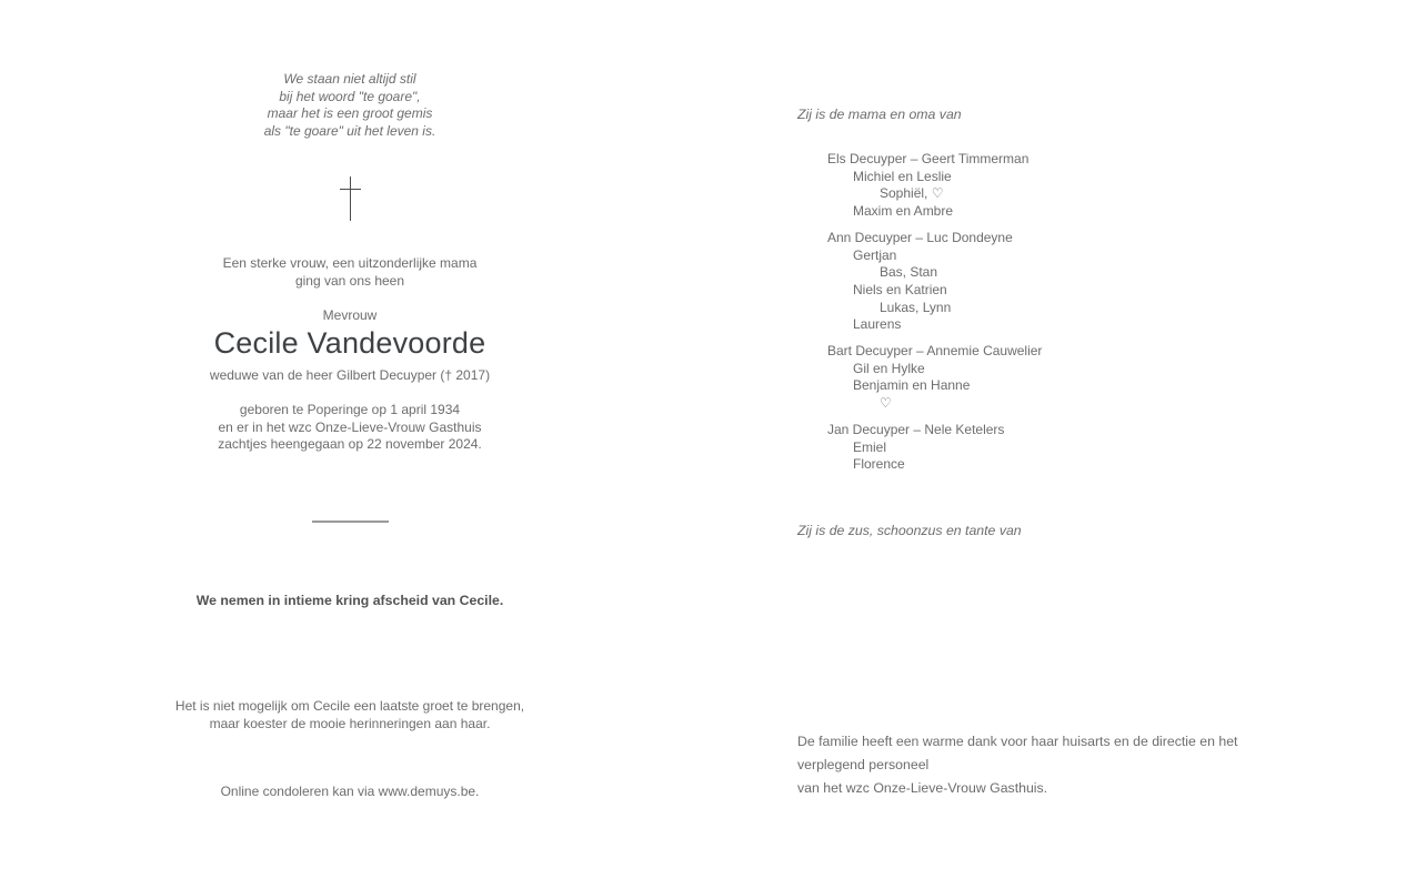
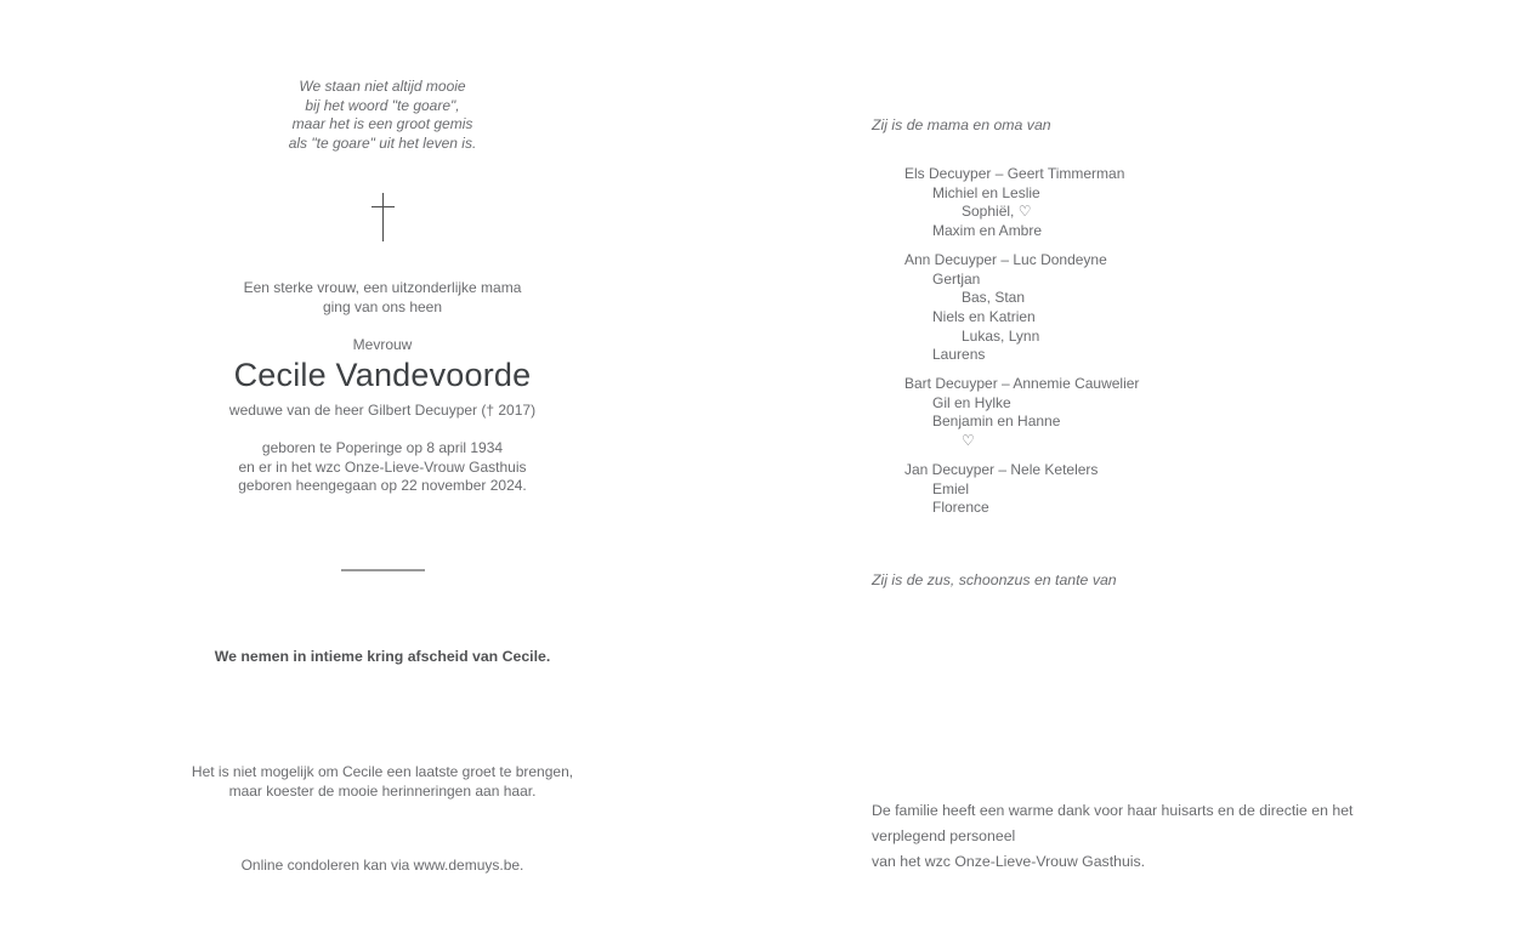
- We staan niet altijd stil
+ We staan niet altijd mooie
  bij het woord "te goare",
  maar het is een groot gemis
  als "te goare" uit het leven is.
  Een sterke vrouw, een uitzonderlijke mama
  ging van ons heen
  Mevrouw
  Cecile Vandevoorde
  weduwe van de heer Gilbert Decuyper († 2017)
- geboren te Poperinge op 1 april 1934
+ geboren te Poperinge op 8 april 1934
  en er in het wzc Onze-Lieve-Vrouw Gasthuis
- zachtjes heengegaan op 22 november 2024.
+ geboren heengegaan op 22 november 2024.
  We nemen in intieme kring afscheid van Cecile.
  Het is niet mogelijk om Cecile een laatste groet te brengen,
  maar koester de mooie herinneringen aan haar.
  Online condoleren kan via www.demuys.be.
  Zij is de mama en oma van
  Els Decuyper – Geert Timmerman
  Michiel en Leslie
  Sophiël, ♡
  Maxim en Ambre
  Ann Decuyper – Luc Dondeyne
  Gertjan
  Bas, Stan
  Niels en Katrien
  Lukas, Lynn
  Laurens
  Bart Decuyper – Annemie Cauwelier
  Gil en Hylke
  Benjamin en Hanne
  ♡
  Jan Decuyper – Nele Ketelers
  Emiel
  Florence
  Zij is de zus, schoonzus en tante van
  De familie heeft een warme dank voor haar huisarts en de directie en het verplegend personeel
  van het wzc Onze-Lieve-Vrouw Gasthuis.
